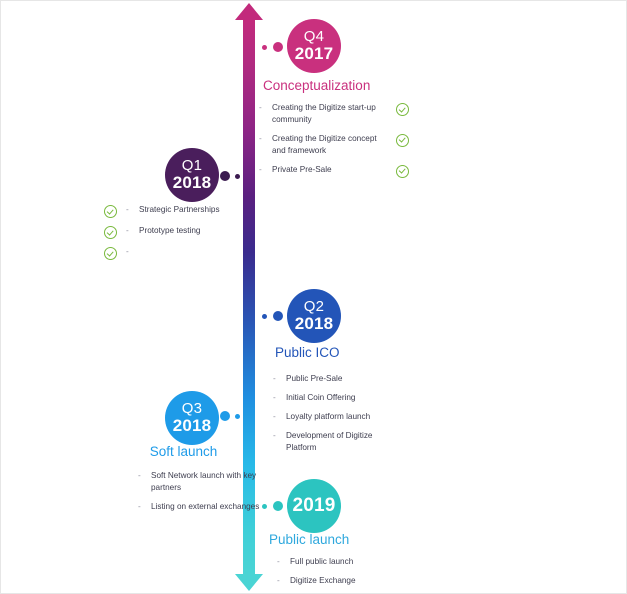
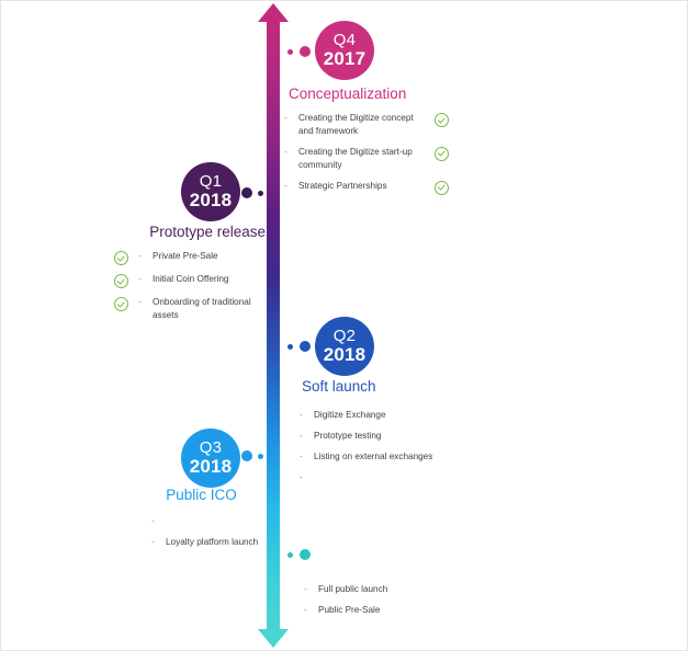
  Q4
  2017
  Conceptualization
  -
- Creating the Digitize start-up community
+ Creating the Digitize concept and framework
  -
- Creating the Digitize concept and framework
+ Creating the Digitize start-up community
  -
- Private Pre-Sale
+ Strategic Partnerships
  Q1
  2018
+ Prototype release
  -
- Strategic Partnerships
+ Private Pre-Sale
  -
- Prototype testing
+ Initial Coin Offering
  -
+ Onboarding of traditional assets
  Q2
  2018
- Public ICO
+ Soft launch
  -
- Public Pre-Sale
+ Digitize Exchange
  -
- Initial Coin Offering
+ Prototype testing
  -
- Loyalty platform launch
+ Listing on external exchanges
  -
- Development of Digitize Platform
  Q3
  2018
- Soft launch
+ Public ICO
  -
- Soft Network launch with key partners
  -
- Listing on external exchanges
+ Loyalty platform launch
- 2019
- Public launch
  -
  Full public launch
  -
- Digitize Exchange
+ Public Pre-Sale
